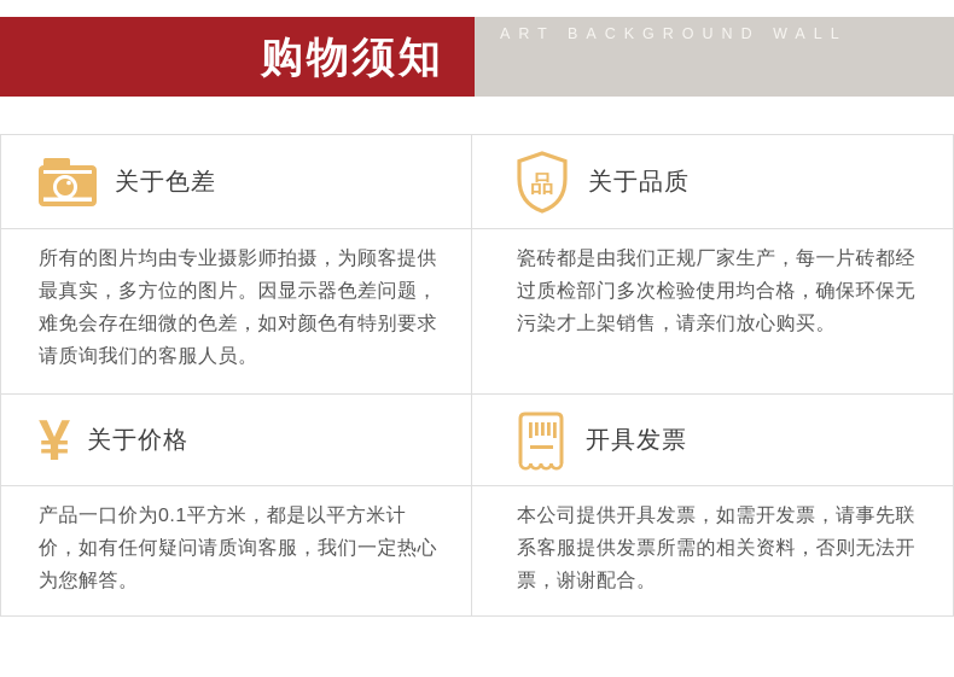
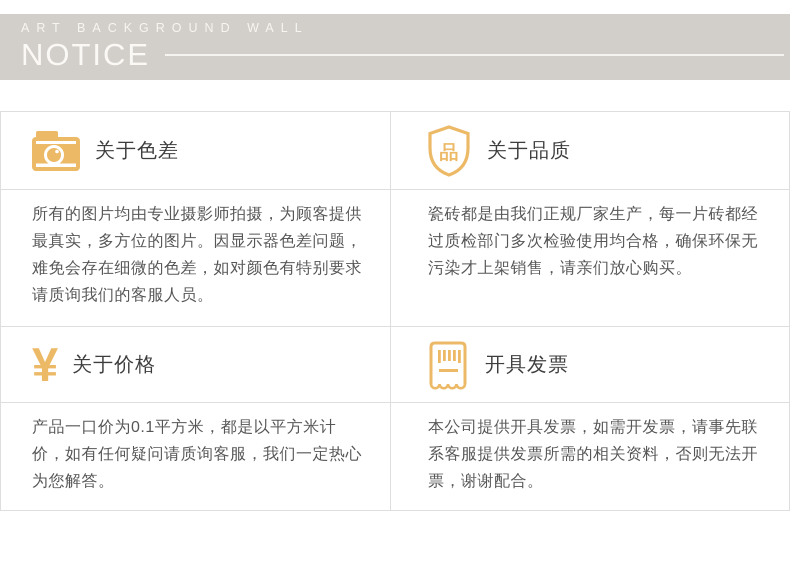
- 购物须知
  ART BACKGROUND WALL
+ NOTICE
  关于色差
  品
  关于品质
  所有的图片均由专业摄影师拍摄，为顾客提供最真实，多方位的图片。因显示器色差问题，难免会存在细微的色差，如对颜色有特别要求请质询我们的客服人员。
  瓷砖都是由我们正规厂家生产，每一片砖都经过质检部门多次检验使用均合格，确保环保无污染才上架销售，请亲们放心购买。
  ¥
  关于价格
  开具发票
  产品一口价为0.1平方米，都是以平方米计价，如有任何疑问请质询客服，我们一定热心为您解答。
  本公司提供开具发票，如需开发票，请事先联系客服提供发票所需的相关资料，否则无法开票，谢谢配合。
